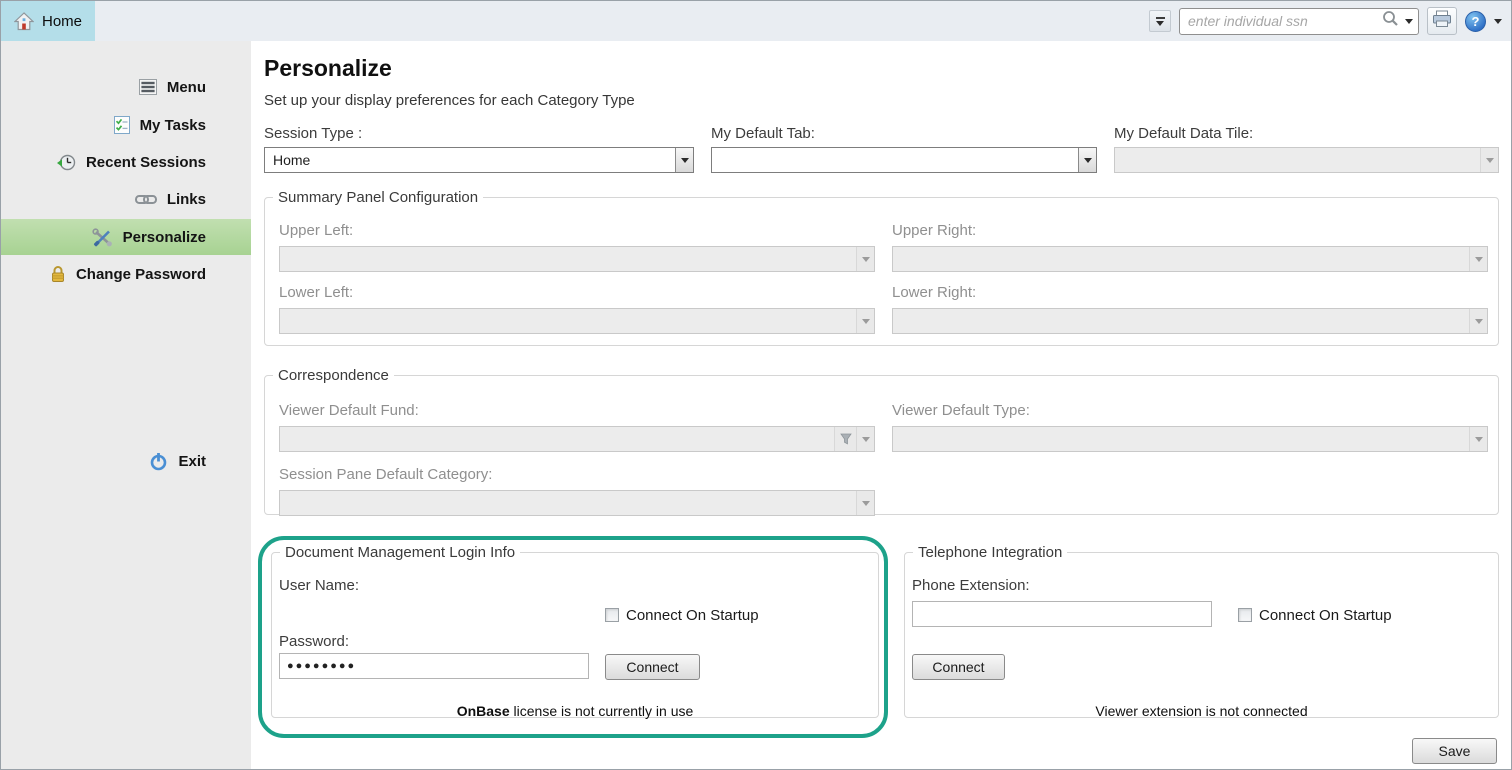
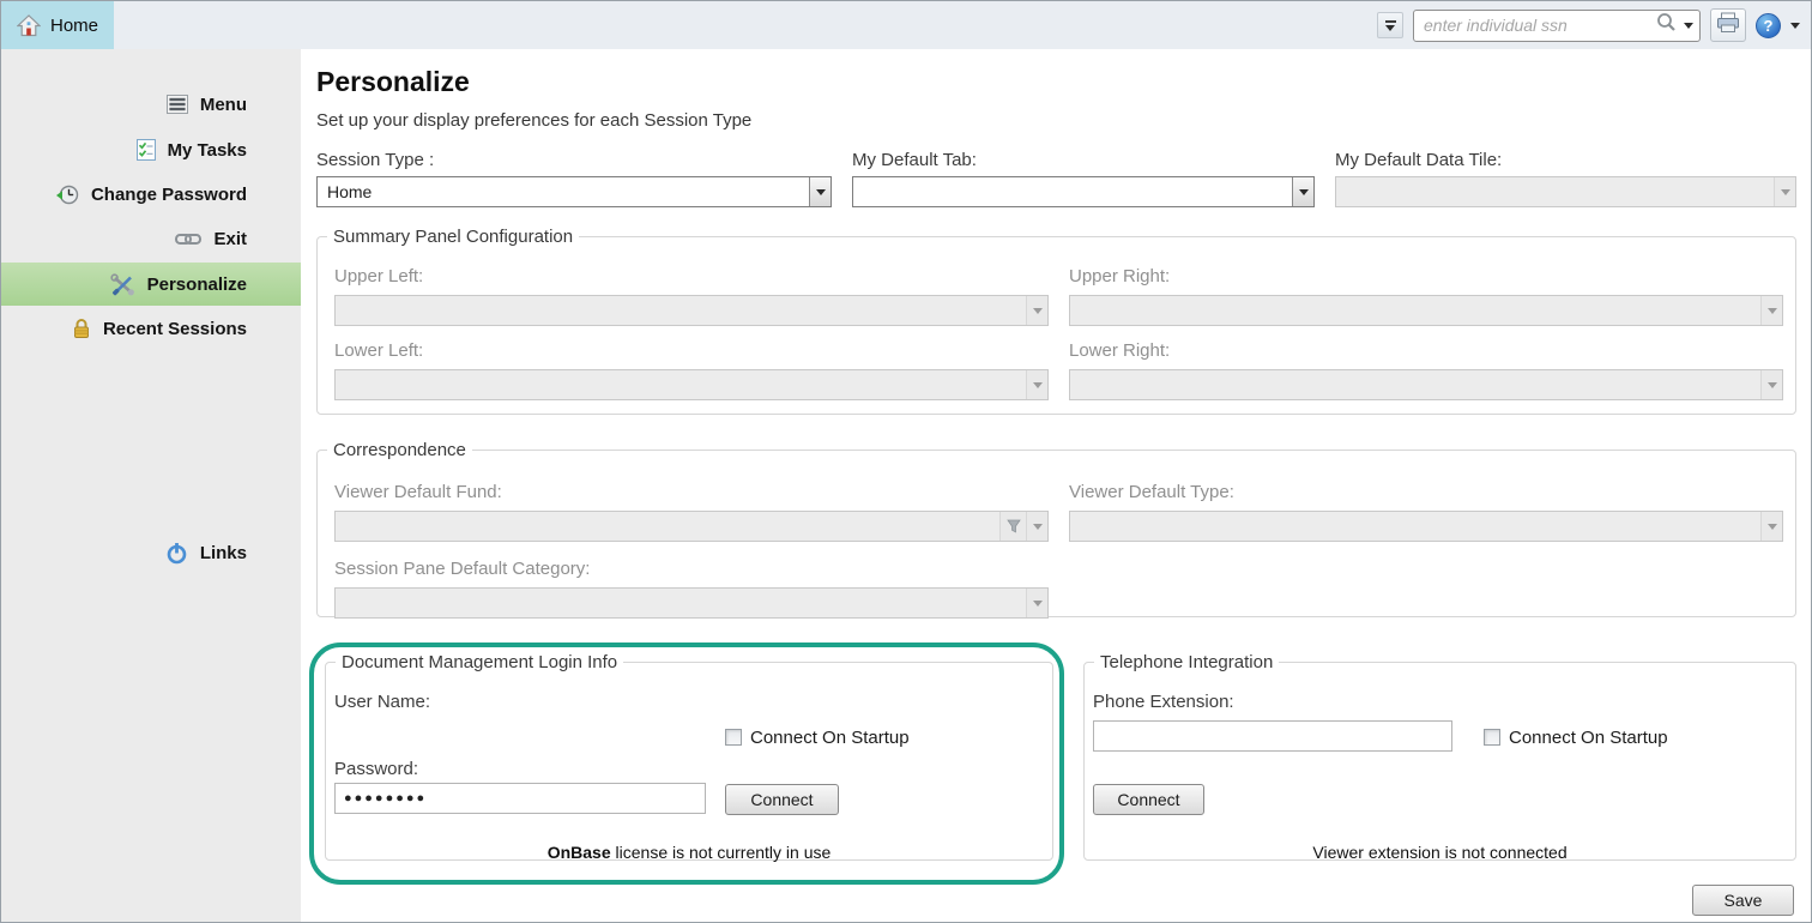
  Home
  enter individual ssn
  ?
  Menu
  My Tasks
- Recent Sessions
+ Change Password
- Links
+ Exit
  Personalize
- Change Password
+ Recent Sessions
- Exit
+ Links
  Personalize
- Set up your display preferences for each Category Type
+ Set up your display preferences for each Session Type
  Session Type :
  Home
  My Default Tab:
  My Default Data Tile:
  Summary Panel Configuration
  Upper Left:
  Upper Right:
  Lower Left:
  Lower Right:
  Correspondence
  Viewer Default Fund:
  Viewer Default Type:
  Session Pane Default Category:
  Document Management Login Info
  User Name:
  Connect On Startup
  Password:
  ●●●●●●●●
  Connect
  OnBase license is not currently in use
  Telephone Integration
  Phone Extension:
  Connect On Startup
  Connect
  Viewer extension is not connected
  Save
